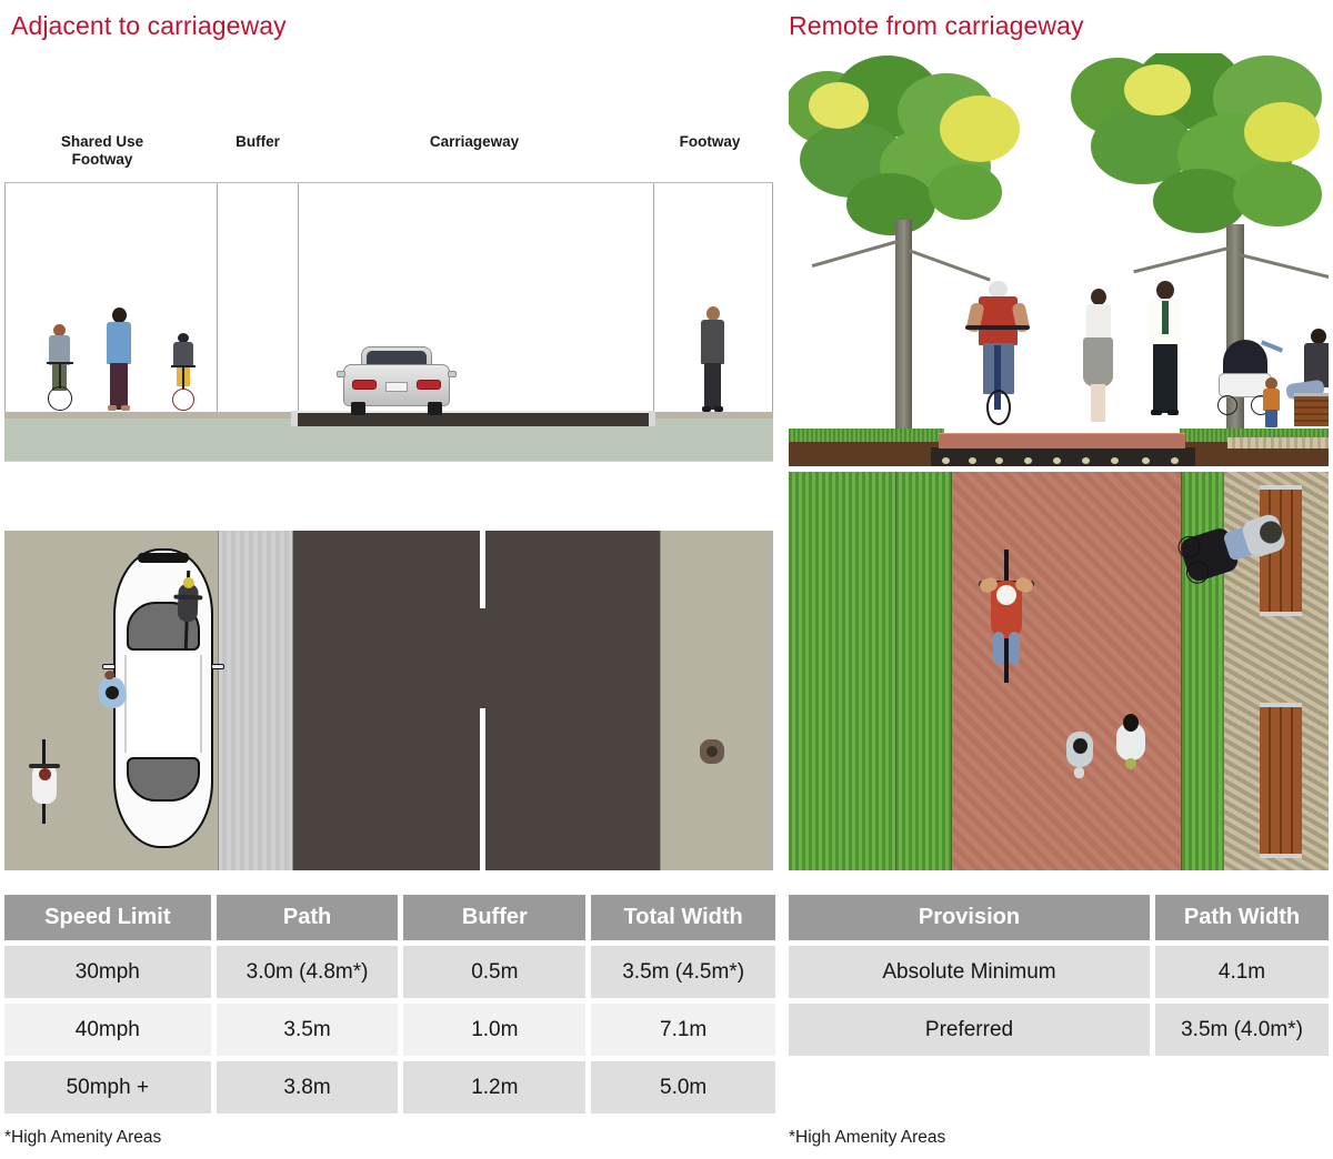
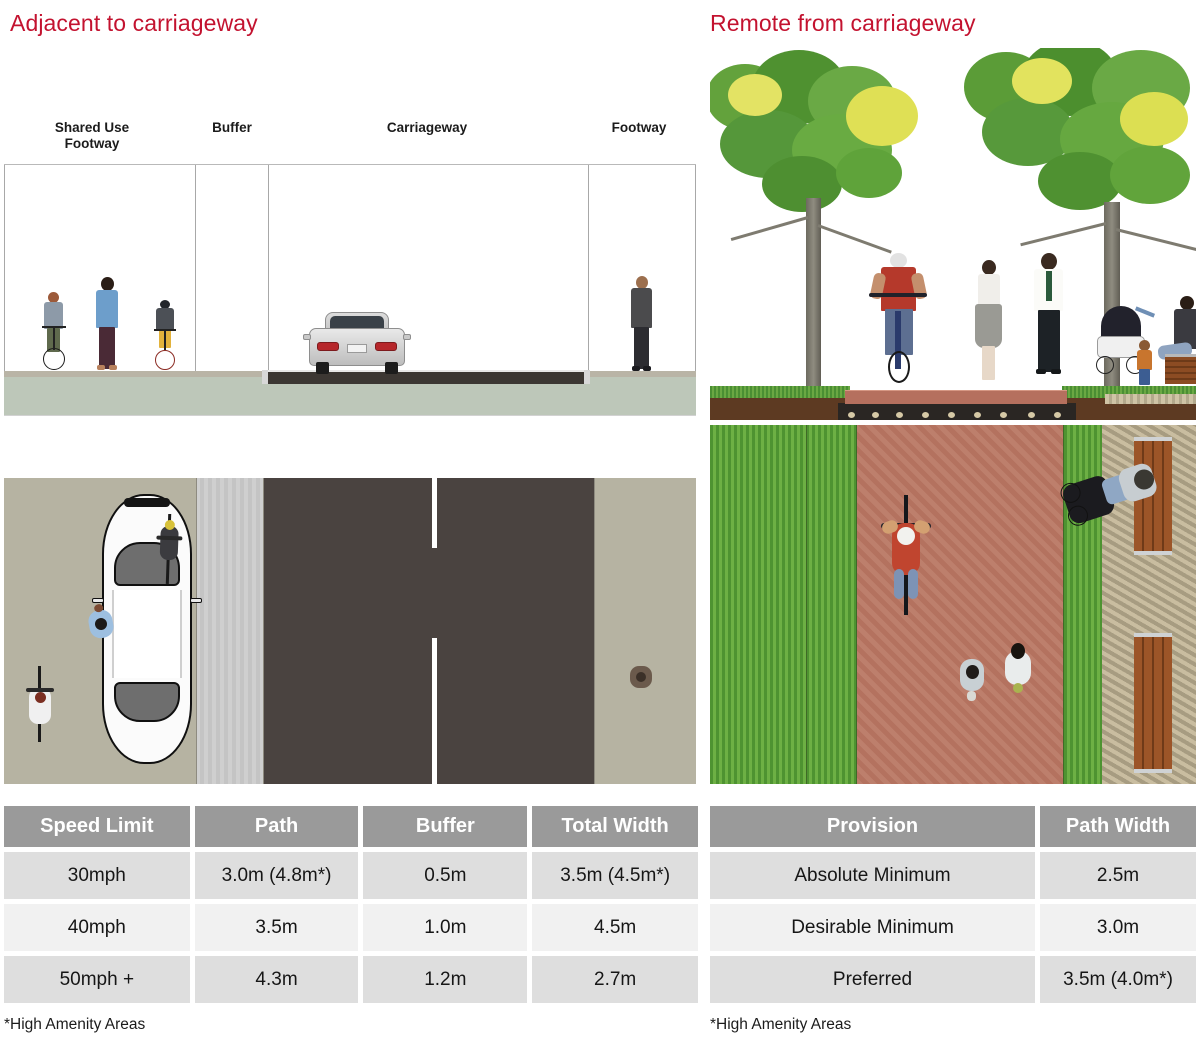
  Adjacent to carriageway
  Remote from carriageway
  Shared Use
  Footway
  Buffer
  Carriageway
  Footway
  Speed Limit
  Path
  Buffer
  Total Width
  30mph
  3.0m (4.8m*)
  0.5m
  3.5m (4.5m*)
  40mph
  3.5m
  1.0m
- 7.1m
+ 4.5m
  50mph +
- 3.8m
+ 4.3m
  1.2m
- 5.0m
+ 2.7m
  *High Amenity Areas
  Provision
  Path Width
  Absolute Minimum
- 4.1m
+ 2.5m
+ Desirable Minimum
+ 3.0m
  Preferred
  3.5m (4.0m*)
  *High Amenity Areas
